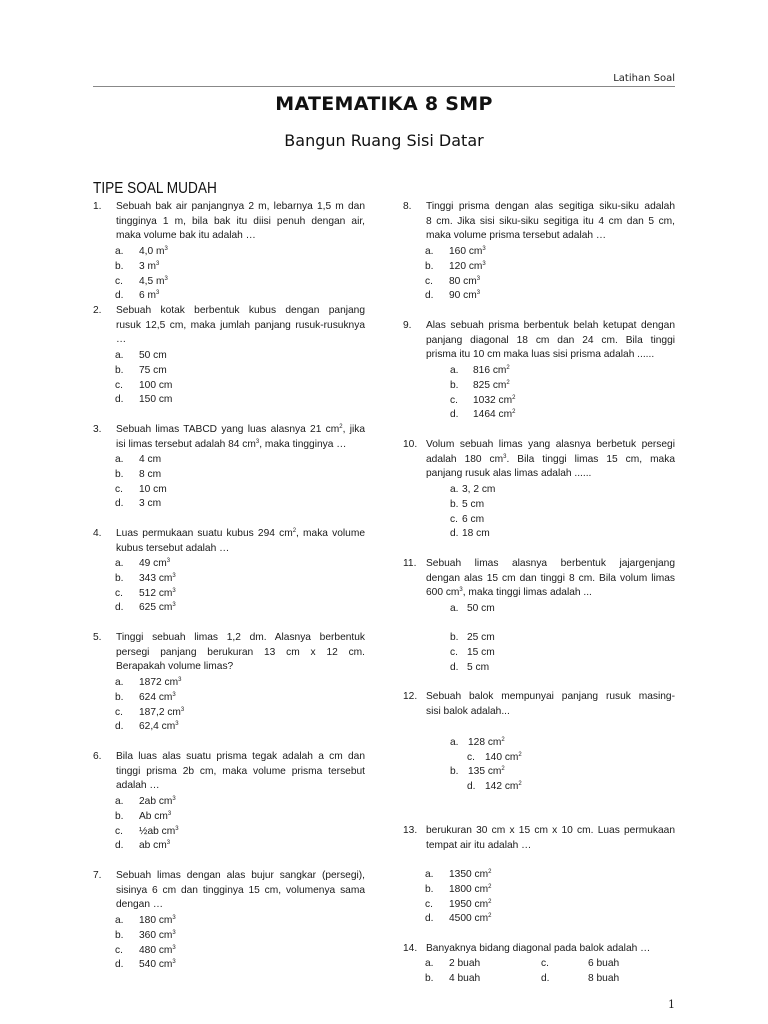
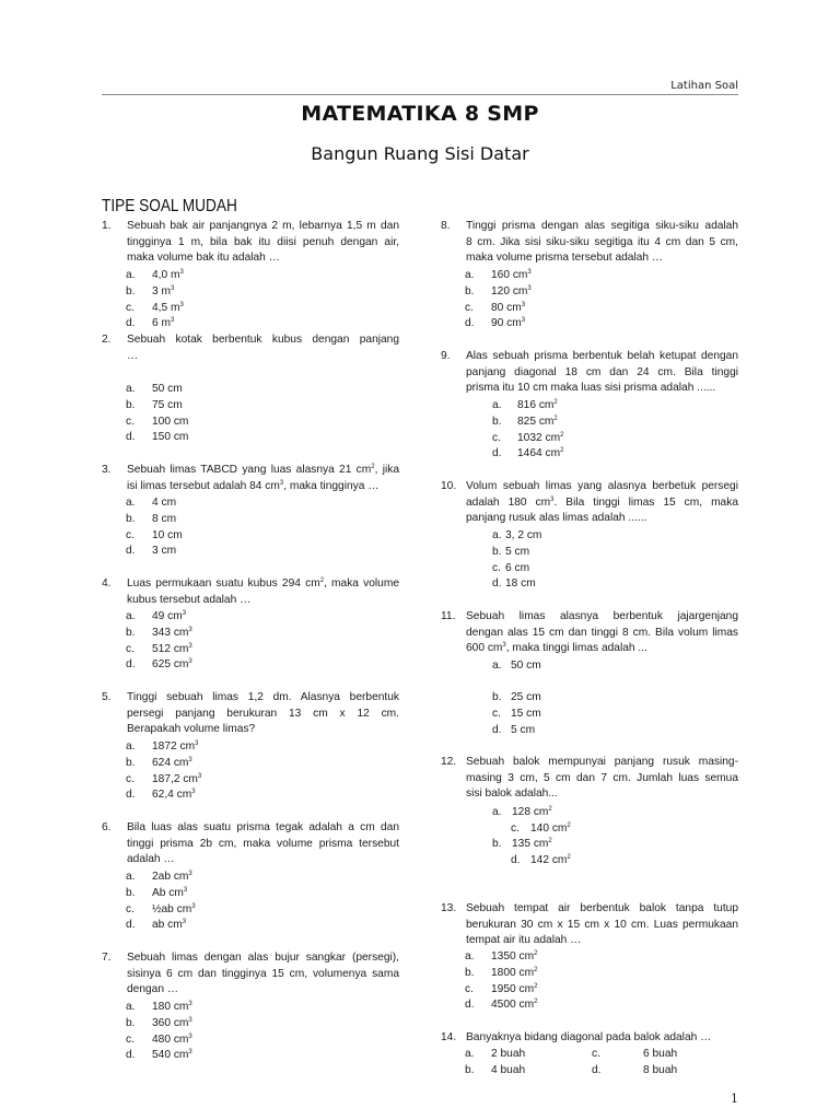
  Latihan Soal
  MATEMATIKA 8 SMP
  Bangun Ruang Sisi Datar
  TIPE SOAL MUDAH
  1.
  Sebuah bak air panjangnya 2 m, lebarnya 1,5 m dan
  tingginya 1 m, bila bak itu diisi penuh dengan air,
  maka volume bak itu adalah …
  a.
  4,0 m
  b.
  c.
  4,5 m
  d.
  2.
  Sebuah kotak berbentuk kubus dengan panjang
- rusuk 12,5 cm, maka jumlah panjang rusuk-rusuknya
  …
  a.
  50 cm
  b.
  75 cm
  c.
  100 cm
  d.
  150 cm
  3.
  Sebuah limas TABCD yang luas alasnya 21 cm , jika
  isi limas tersebut adalah 84 cm , maka tingginya …
  a.
  4 cm
  b.
  8 cm
  c.
  10 cm
  d.
  3 cm
  4.
  Luas permukaan suatu kubus 294 cm , maka volume
  kubus tersebut adalah …
  a.
  49 cm
  b.
  343 cm
  c.
  512 cm
  d.
  625 cm
  5.
  Tinggi sebuah limas 1,2 dm. Alasnya berbentuk
  persegi panjang berukuran 13 cm x 12 cm.
  Berapakah volume limas?
  a.
  1872 cm
  b.
  624 cm
  c.
  187,2 cm
  d.
  62,4 cm
  6.
  Bila luas alas suatu prisma tegak adalah a cm dan
  tinggi prisma 2b cm, maka volume prisma tersebut
  adalah …
  a.
  2ab cm
  b.
  Ab cm
  c.
  ½ab cm
  d.
  ab cm
  7.
  Sebuah limas dengan alas bujur sangkar (persegi),
  sisinya 6 cm dan tingginya 15 cm, volumenya sama
  dengan …
  a.
  180 cm
  b.
  360 cm
  c.
  480 cm
  d.
  540 cm
  8.
  Tinggi prisma dengan alas segitiga siku-siku adalah
  8 cm. Jika sisi siku-siku segitiga itu 4 cm dan 5 cm,
  maka volume prisma tersebut adalah …
  a.
  160 cm
  b.
  120 cm
  c.
  80 cm
  d.
  90 cm
  9.
  Alas sebuah prisma berbentuk belah ketupat dengan
  panjang diagonal 18 cm dan 24 cm. Bila tinggi
  prisma itu 10 cm maka luas sisi prisma adalah ......
  a.
  816 cm
  b.
  825 cm
  c.
  1032 cm
  d.
  1464 cm
  10.
  Volum sebuah limas yang alasnya berbetuk persegi
  adalah 180 cm . Bila tinggi limas 15 cm, maka
  panjang rusuk alas limas adalah ......
  a.
  3, 2 cm
  b.
  5 cm
  c.
  6 cm
  d.
  18 cm
  11.
  Sebuah limas alasnya berbentuk jajargenjang
  dengan alas 15 cm dan tinggi 8 cm. Bila volum limas
  600 cm , maka tinggi limas adalah ...
  a.
  50 cm
  b.
  25 cm
  c.
  15 cm
  d.
  5 cm
  12.
  Sebuah balok mempunyai panjang rusuk masing-
+ masing 3 cm, 5 cm dan 7 cm. Jumlah luas semua
  sisi balok adalah...
  a.
  128 cm
  c.
  140 cm
  b.
  135 cm
  d.
  142 cm
  13.
+ Sebuah tempat air berbentuk balok tanpa tutup
  berukuran 30 cm x 15 cm x 10 cm. Luas permukaan
  tempat air itu adalah …
  a.
  1350 cm
  b.
  1800 cm
  c.
  1950 cm
  d.
  4500 cm
  14.
  Banyaknya bidang diagonal pada balok adalah …
  a.
  2 buah
  c.
  6 buah
  b.
  4 buah
  d.
  8 buah
  1
